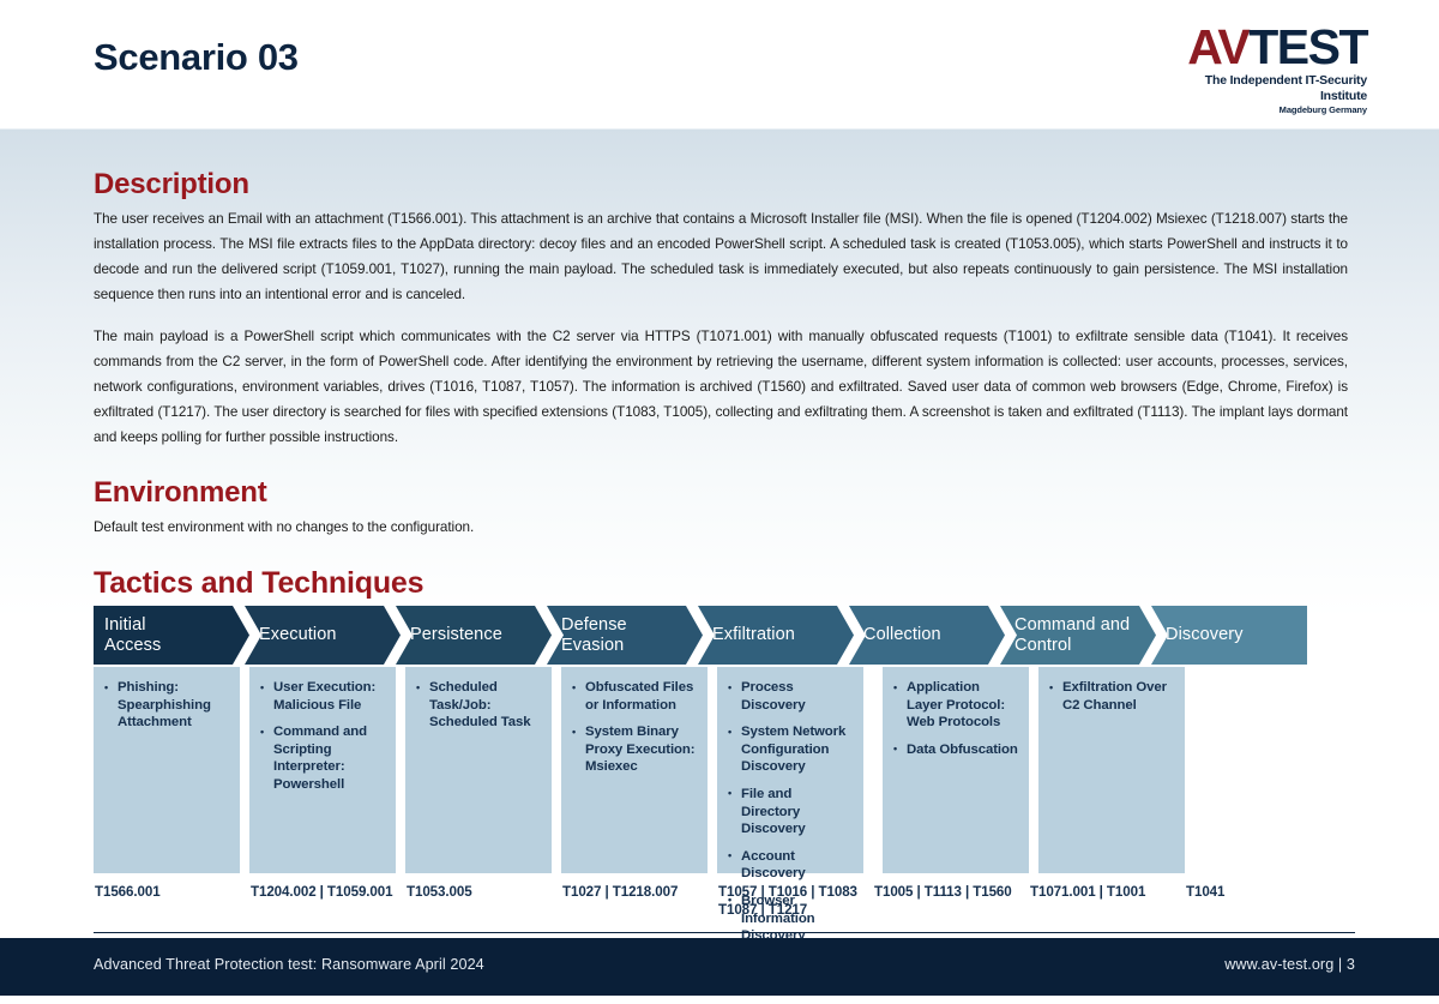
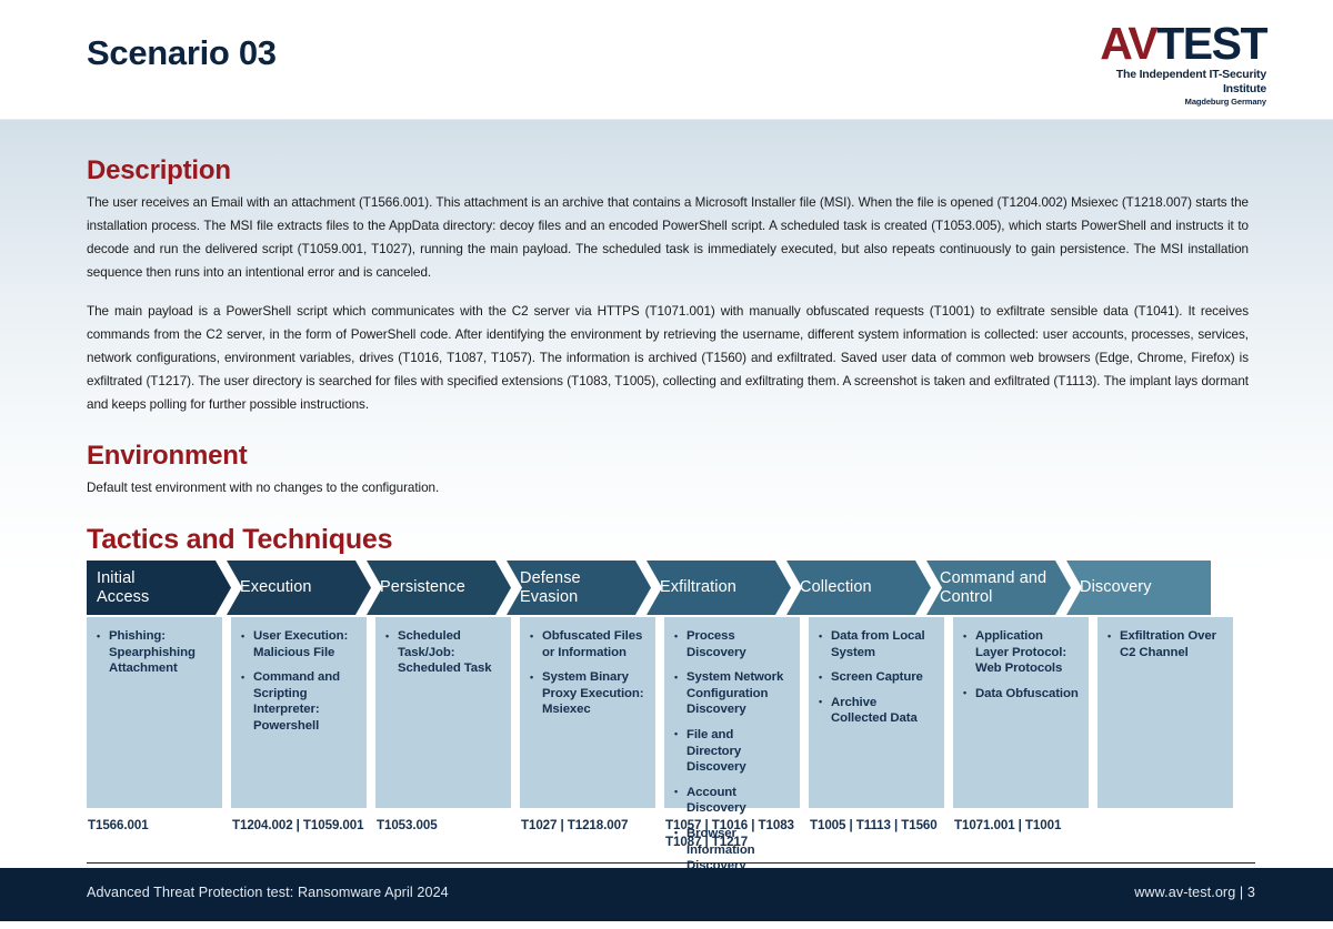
  Scenario 03
  AVTEST
  The Independent IT-Security Institute
  Magdeburg Germany
  Description
  The user receives an Email with an attachment (T1566.001). This attachment is an archive that contains a Microsoft Installer file (MSI). When the file is opened (T1204.002) Msiexec (T1218.007) starts the installation process. The MSI file extracts files to the AppData directory: decoy files and an encoded PowerShell script. A scheduled task is created (T1053.005), which starts PowerShell and instructs it to decode and run the delivered script (T1059.001, T1027), running the main payload. The scheduled task is immediately executed, but also repeats continuously to gain persistence. The MSI installation sequence then runs into an intentional error and is canceled.
  The main payload is a PowerShell script which communicates with the C2 server via HTTPS (T1071.001) with manually obfuscated requests (T1001) to exfiltrate sensible data (T1041). It receives commands from the C2 server, in the form of PowerShell code. After identifying the environment by retrieving the username, different system information is collected: user accounts, processes, services, network configurations, environment variables, drives (T1016, T1087, T1057). The information is archived (T1560) and exfiltrated. Saved user data of common web browsers (Edge, Chrome, Firefox) is exfiltrated (T1217). The user directory is searched for files with specified extensions (T1083, T1005), collecting and exfiltrating them. A screenshot is taken and exfiltrated (T1113). The implant lays dormant and keeps polling for further possible instructions.
  Environment
  Default test environment with no changes to the configuration.
  Tactics and Techniques
  Initial
  Access
  Execution
  Persistence
  Defense
  Evasion
  Exfiltration
  Collection
  Command and
  Control
  Discovery
  Phishing: Spearphishing Attachment
  User Execution: Malicious File
  Command and Scripting Interpreter: Powershell
  Scheduled Task/Job: Scheduled Task
  Obfuscated Files or Information
  System Binary Proxy Execution: Msiexec
  Process Discovery
  System Network Configuration Discovery
  File and Directory Discovery
  Account Discovery
  Browser Information Discovery
+ Data from Local System
+ Screen Capture
+ Archive Collected Data
  Application Layer Protocol: Web Protocols
  Data Obfuscation
  Exfiltration Over C2 Channel
  T1566.001
  T1204.002 | T1059.001
  T1053.005
  T1027 | T1218.007
  T1057 | T1016 | T1083
  T1087 | T1217
  T1005 | T1113 | T1560
  T1071.001 | T1001
- T1041
  Advanced Threat Protection test: Ransomware April 2024
  www.av-test.org | 3
